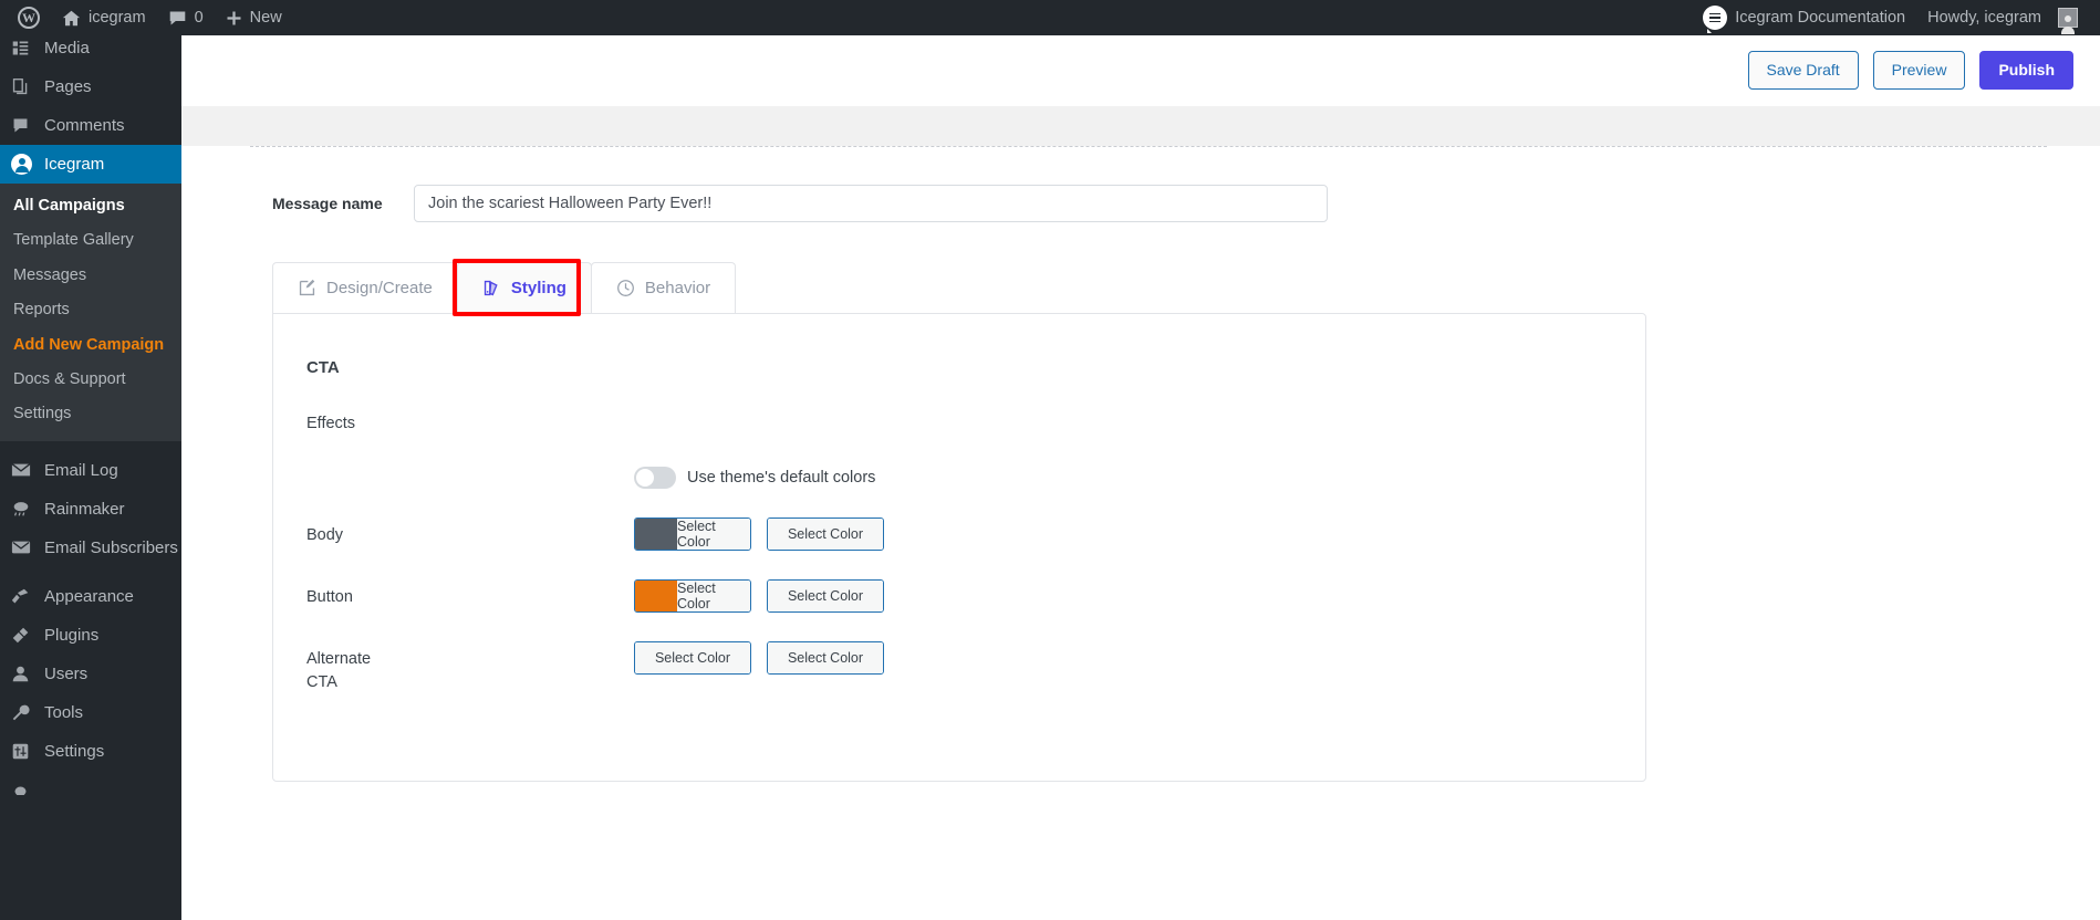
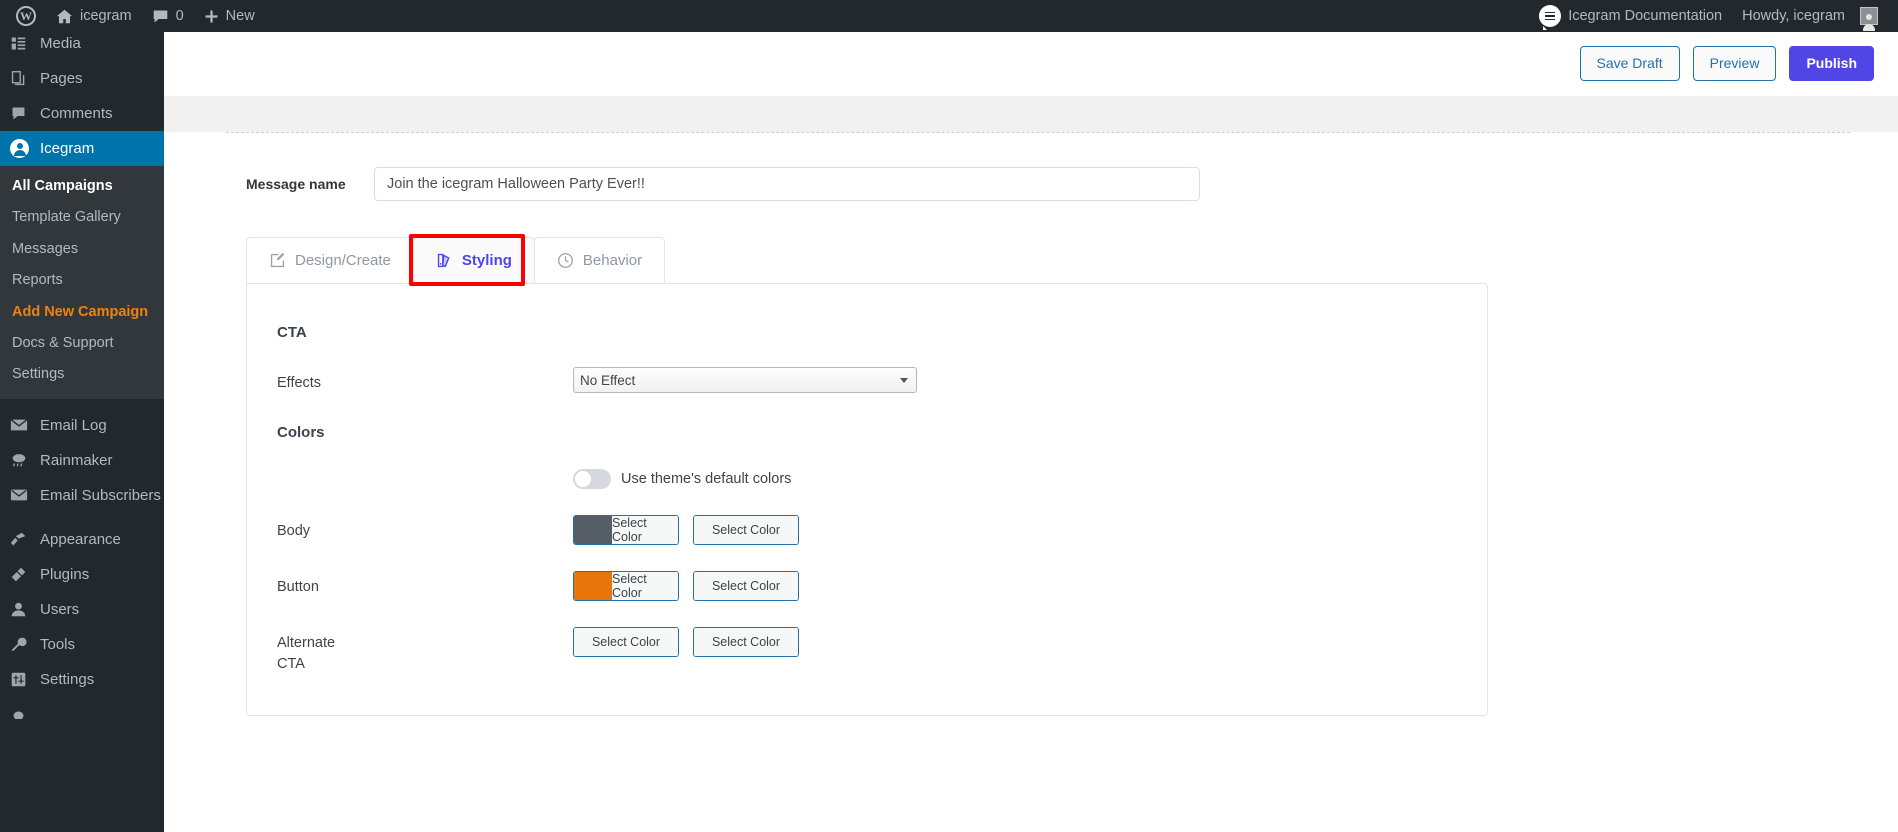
  W
  icegram
  0
  New
  Icegram Documentation
  Howdy, icegram
  Media
  Pages
  Comments
  Icegram
  All Campaigns
  Template Gallery
  Messages
  Reports
  Add New Campaign
  Docs & Support
  Settings
  Email Log
  Rainmaker
  Email Subscribers
  Appearance
  Plugins
  Users
  Tools
  Settings
  Save Draft
  Preview
  Publish
  Message name
- Join the scariest Halloween Party Ever!!
+ Join the icegram Halloween Party Ever!!
  Design/Create
  Styling
  Behavior
  CTA
  Effects
+ No Effect
+ Colors
  Use theme's default colors
  Body
  Select Color
  Select Color
  Button
  Select Color
  Select Color
  Alternate
  CTA
  Select Color
  Select Color
